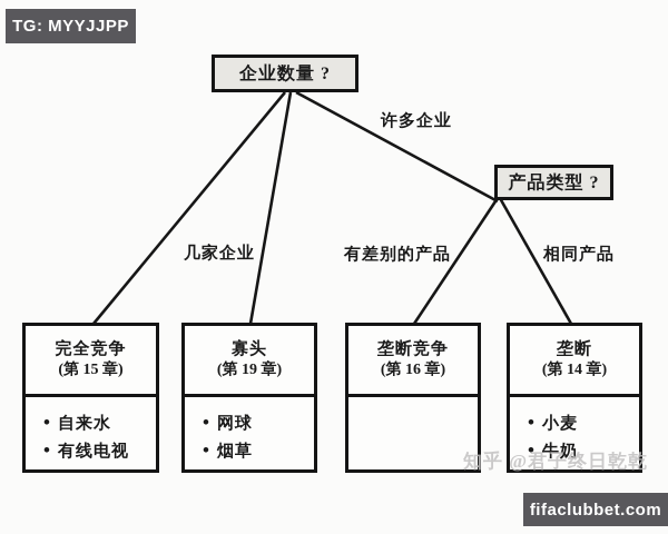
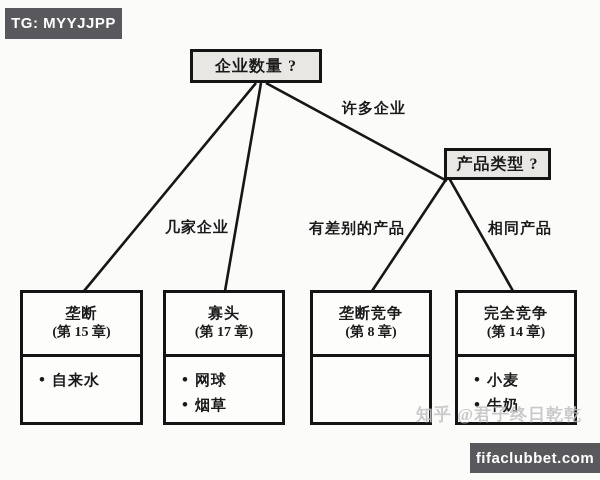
  TG: MYYJJPP
  企业数量 ?
  产品类型 ?
  许多企业
  几家企业
  有差别的产品
  相同产品
- 完全竞争
+ 垄断
  (第 15 章)
  自来水
- 有线电视
  寡头
- (第 19 章)
+ (第 17 章)
  网球
  烟草
  垄断竞争
- (第 16 章)
+ (第 8 章)
- 垄断
+ 完全竞争
  (第 14 章)
  小麦
  牛奶
  知乎 @君子终日乾乾
  fifaclubbet.com
